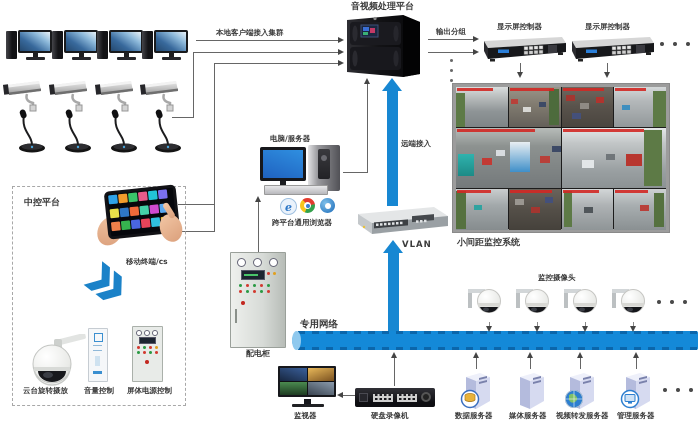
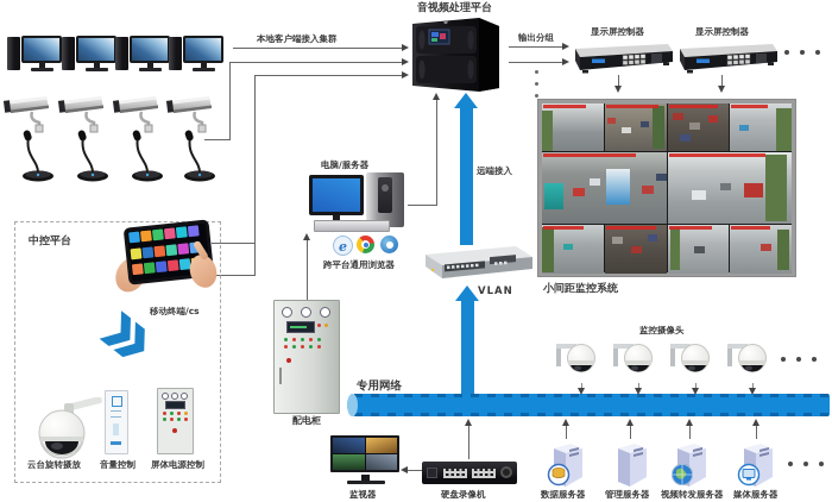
  本地客户端接入集群
  音视频处理平台
  输出分组
  显示屏控制器
  显示屏控制器
  小间距监控系统
  远端接入
  VLAN
  中控平台
  移动终端/cs
  云台旋转摄放
  音量控制
  屏体电源控制
  电脑/服务器
  e
  跨平台通用浏览器
  配电柜
  专用网络
  监控摄像头
  监视器
  硬盘录像机
  数据服务器
- 媒体服务器
+ 管理服务器
  视频转发服务器
- 管理服务器
+ 媒体服务器
